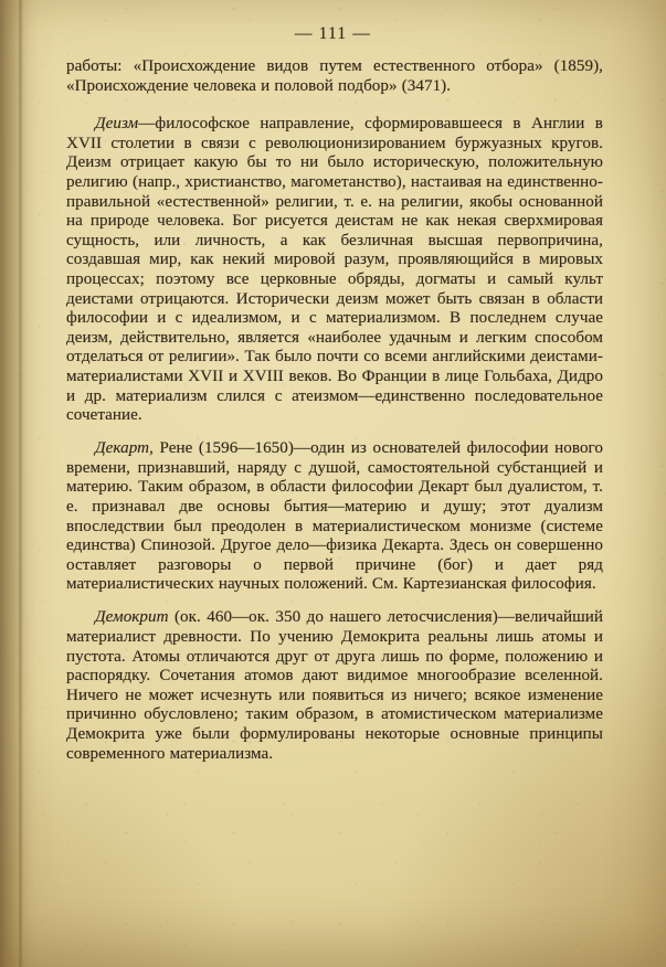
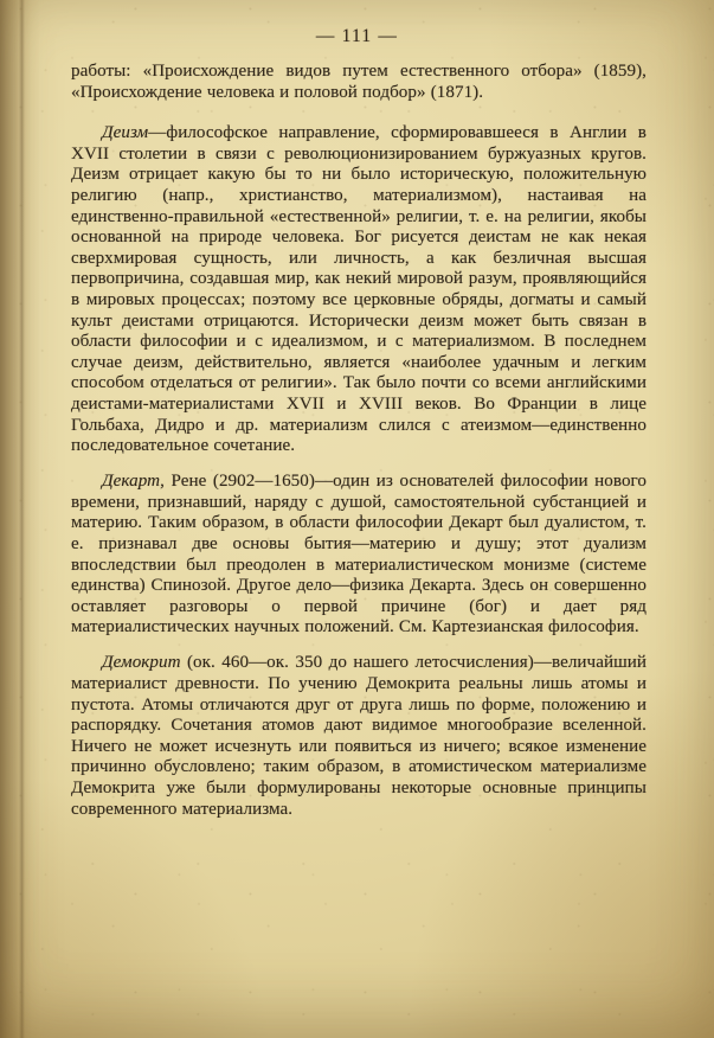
  — 111 —
- работы: «Происхождение видов путем естественного отбора» (1859), «Происхождение человека и половой подбор» (3471).
+ работы: «Происхождение видов путем естественного отбора» (1859), «Происхождение человека и половой подбор» (1871).
- Деизм—философское направление, сформировавшееся в Англии в XVII столетии в связи с революционизированием буржуазных кругов. Деизм отрицает какую бы то ни было историческую, положительную религию (напр., христианство, магометанство), настаивая на единственно-правильной «естественной» религии, т. е. на религии, якобы основанной на природе человека. Бог рисуется деистам не как некая сверхмировая сущность, или личность, а как безличная высшая первопричина, создавшая мир, как некий мировой разум, проявляющийся в мировых процессах; поэтому все церковные обряды, догматы и самый культ деистами отрицаются. Исторически деизм может быть связан в области философии и с идеализмом, и с материализмом. В последнем случае деизм, действительно, является «наиболее удачным и легким способом отделаться от религии». Так было почти со всеми английскими деистами-материалистами XVII и XVIII веков. Во Франции в лице Гольбаха, Дидро и др. материализм слился с атеизмом—единственно последовательное сочетание.
+ Деизм—философское направление, сформировавшееся в Англии в XVII столетии в связи с революционизированием буржуазных кругов. Деизм отрицает какую бы то ни было историческую, положительную религию (напр., христианство, материализмом), настаивая на единственно-правильной «естественной» религии, т. е. на религии, якобы основанной на природе человека. Бог рисуется деистам не как некая сверхмировая сущность, или личность, а как безличная высшая первопричина, создавшая мир, как некий мировой разум, проявляющийся в мировых процессах; поэтому все церковные обряды, догматы и самый культ деистами отрицаются. Исторически деизм может быть связан в области философии и с идеализмом, и с материализмом. В последнем случае деизм, действительно, является «наиболее удачным и легким способом отделаться от религии». Так было почти со всеми английскими деистами-материалистами XVII и XVIII веков. Во Франции в лице Гольбаха, Дидро и др. материализм слился с атеизмом—единственно последовательное сочетание.
- Декарт, Рене (1596—1650)—один из основателей философии нового времени, признавший, наряду с душой, самостоятельной субстанцией и материю. Таким образом, в области философии Декарт был дуалистом, т. е. признавал две основы бытия—материю и душу; этот дуализм впоследствии был преодолен в материалистическом монизме (системе единства) Спинозой. Другое дело—физика Декарта. Здесь он совершенно оставляет разговоры о первой причине (бог) и дает ряд материалистических научных положений. См. Картезианская философия.
+ Декарт, Рене (2902—1650)—один из основателей философии нового времени, признавший, наряду с душой, самостоятельной субстанцией и материю. Таким образом, в области философии Декарт был дуалистом, т. е. признавал две основы бытия—материю и душу; этот дуализм впоследствии был преодолен в материалистическом монизме (системе единства) Спинозой. Другое дело—физика Декарта. Здесь он совершенно оставляет разговоры о первой причине (бог) и дает ряд материалистических научных положений. См. Картезианская философия.
  Демокрит (ок. 460—ок. 350 до нашего летосчисления)—величайший материалист древности. По учению Демокрита реальны лишь атомы и пустота. Атомы отличаются друг от друга лишь по форме, положению и распорядку. Сочетания атомов дают видимое многообразие вселенной. Ничего не может исчезнуть или появиться из ничего; всякое изменение причинно обусловлено; таким образом, в атомистическом материализме Демокрита уже были формулированы некоторые основные принципы современного материализма.
